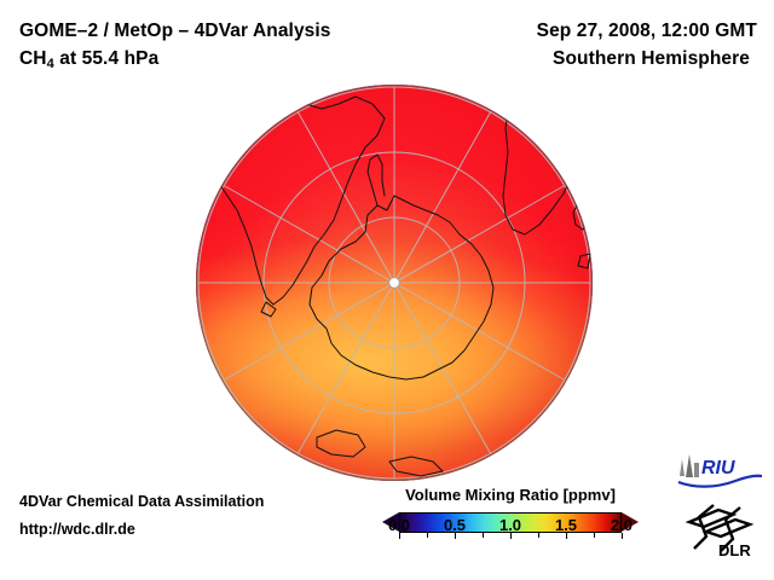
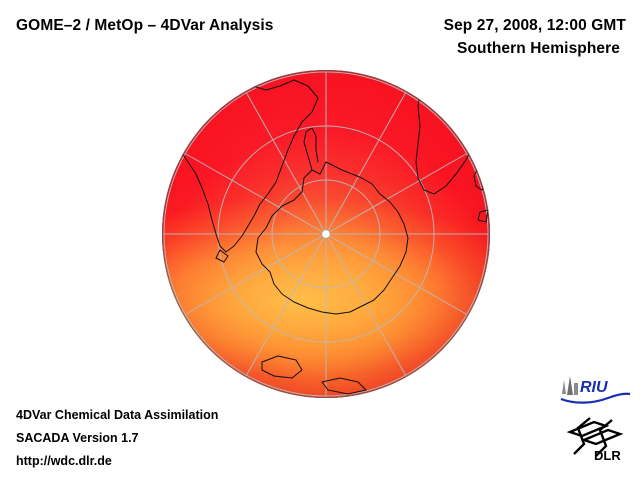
  GOME–2 / MetOp – 4DVar Analysis
- CH4 at 55.4 hPa
  Sep 27, 2008, 12:00 GMT
  Southern Hemisphere
  4DVar Chemical Data Assimilation
+ SACADA Version 1.7
  http://wdc.dlr.de
- Volume Mixing Ratio [ppmv]
- 0.0
- 0.5
- 1.0
- 1.5
- 2.0
  RIU
  DLR
